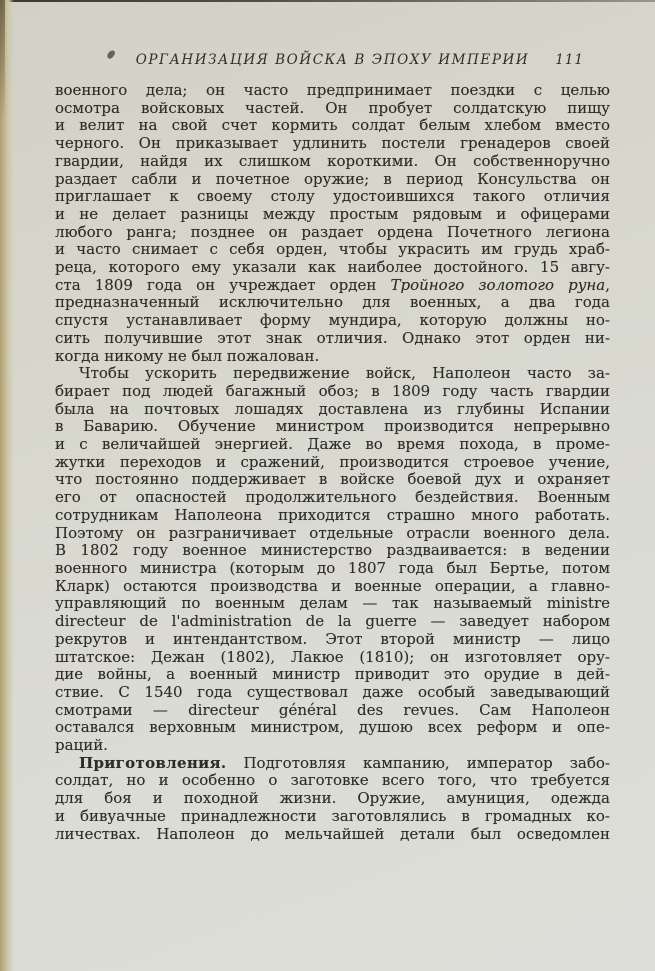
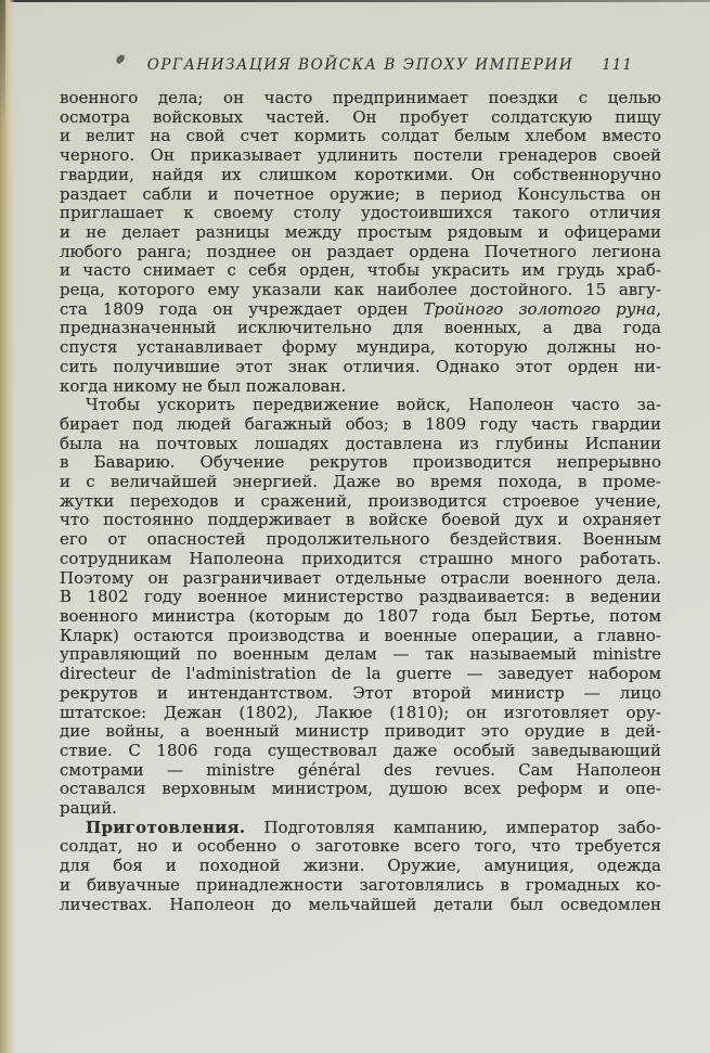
  ОРГАНИЗАЦИЯ ВОЙСКА В ЭПОХУ ИМПЕРИИ
  111
  военного дела; он часто предпринимает поездки с целью
  осмотра войсковых частей. Он пробует солдатскую пищу
  и велит на свой счет кормить солдат белым хлебом вместо
  черного. Он приказывает удлинить постели гренадеров своей
  гвардии, найдя их слишком короткими. Он собственноручно
  раздает сабли и почетное оружие; в период Консульства он
  приглашает к своему столу удостоившихся такого отличия
  и не делает разницы между простым рядовым и офицерами
  любого ранга; позднее он раздает ордена Почетного легиона
  и часто снимает с себя орден, чтобы украсить им грудь храб-
  реца, которого ему указали как наиболее достойного. 15 авгу-
  ста 1809 года он учреждает орден Тройного золотого руна,
  предназначенный исключительно для военных, а два года
  спустя устанавливает форму мундира, которую должны но-
  сить получившие этот знак отличия. Однако этот орден ни-
  когда никому не был пожалован.
  Чтобы ускорить передвижение войск, Наполеон часто за-
  бирает под людей багажный обоз; в 1809 году часть гвардии
  была на почтовых лошадях доставлена из глубины Испании
- в Баварию. Обучение министром производится непрерывно
+ в Баварию. Обучение рекрутов производится непрерывно
  и с величайшей энергией. Даже во время похода, в проме-
  жутки переходов и сражений, производится строевое учение,
  что постоянно поддерживает в войске боевой дух и охраняет
  его от опасностей продолжительного бездействия. Военным
  сотрудникам Наполеона приходится страшно много работать.
  Поэтому он разграничивает отдельные отрасли военного дела.
  В 1802 году военное министерство раздваивается: в ведении
  военного министра (которым до 1807 года был Бертье, потом
  Кларк) остаются производства и военные операции, а главно-
  управляющий по военным делам — так называемый ministre
  directeur de l'administration de la guerre — заведует набором
  рекрутов и интендантством. Этот второй министр — лицо
  штатское: Дежан (1802), Лакюе (1810); он изготовляет ору-
  дие войны, а военный министр приводит это орудие в дей-
- ствие. С 1540 года существовал даже особый заведывающий
+ ствие. С 1806 года существовал даже особый заведывающий
- смотрами — directeur général des revues. Сам Наполеон
+ смотрами — ministre général des revues. Сам Наполеон
  оставался верховным министром, душою всех реформ и опе-
  раций.
  Приготовления. Подготовляя кампанию, император забо-
  солдат, но и особенно о заготовке всего того, что требуется
  для боя и походной жизни. Оружие, амуниция, одежда
  и бивуачные принадлежности заготовлялись в громадных ко-
  личествах. Наполеон до мельчайшей детали был осведомлен
